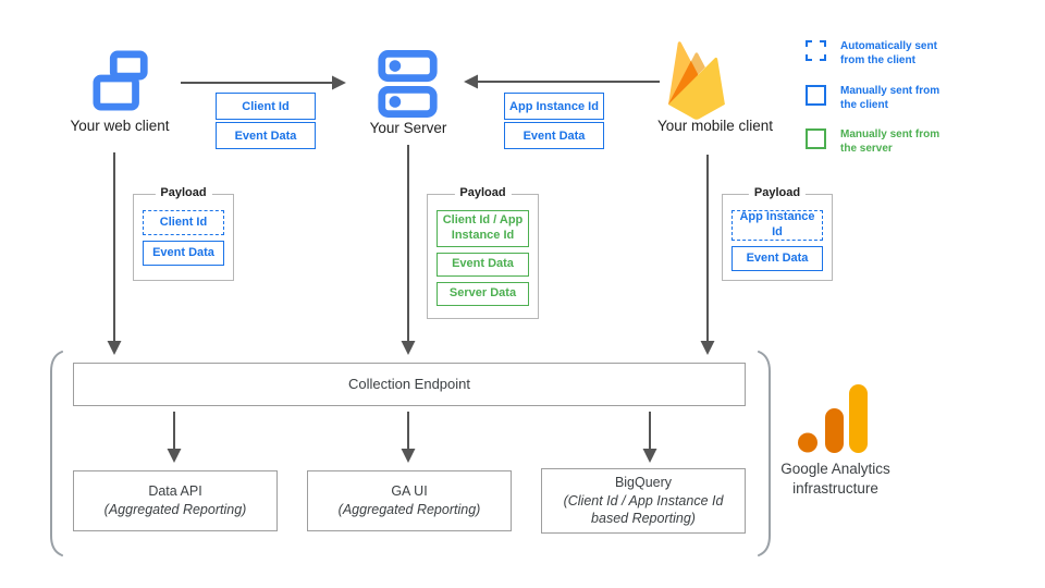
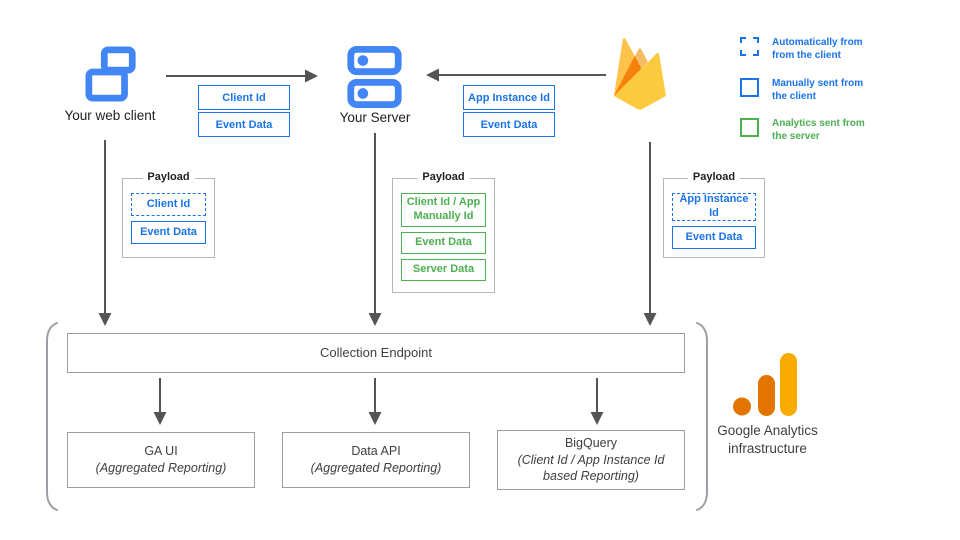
  Your web client
  Client Id
  Event Data
  Your Server
  App Instance Id
  Event Data
- Your mobile client
- Automatically sent from the client
+ Automatically from from the client
  Manually sent from the client
- Manually sent from the server
+ Analytics sent from the server
  Payload
  Client Id
  Event Data
  Payload
- Client Id / App Instance Id
+ Client Id / App Manually Id
  Event Data
  Server Data
  Payload
  App Instance Id
  Event Data
  Collection Endpoint
- Data API
+ GA UI
  (Aggregated Reporting)
- GA UI
+ Data API
  (Aggregated Reporting)
  BigQuery
  (Client Id / App Instance Id based Reporting)
  Google Analytics
  infrastructure
